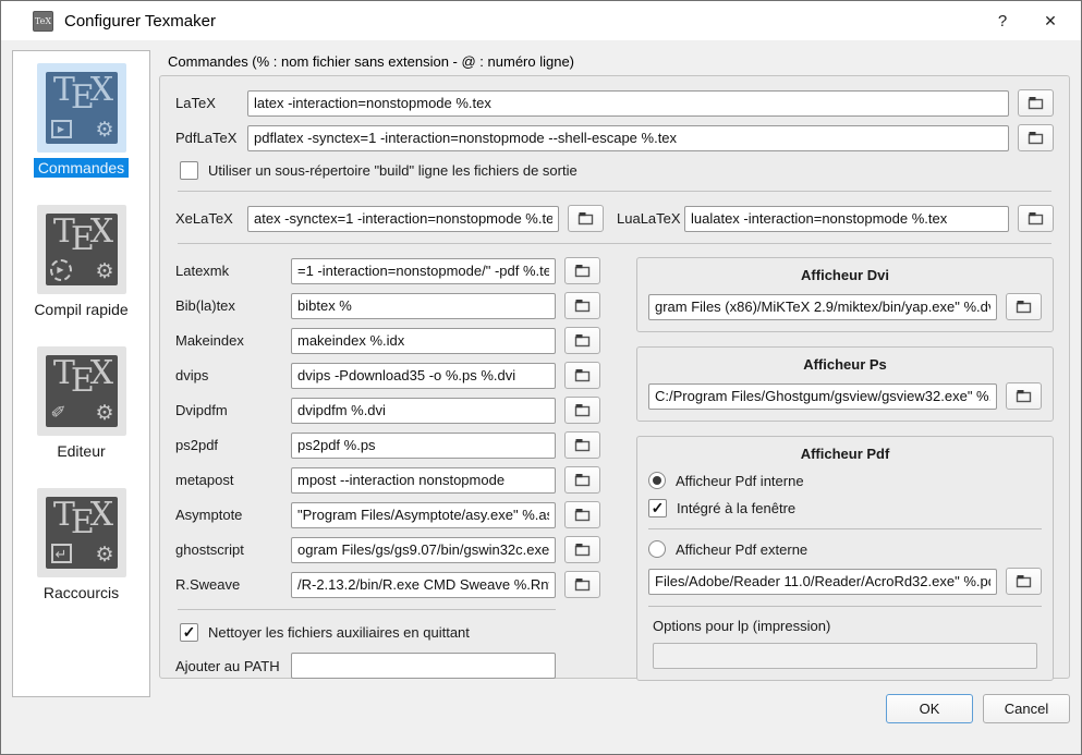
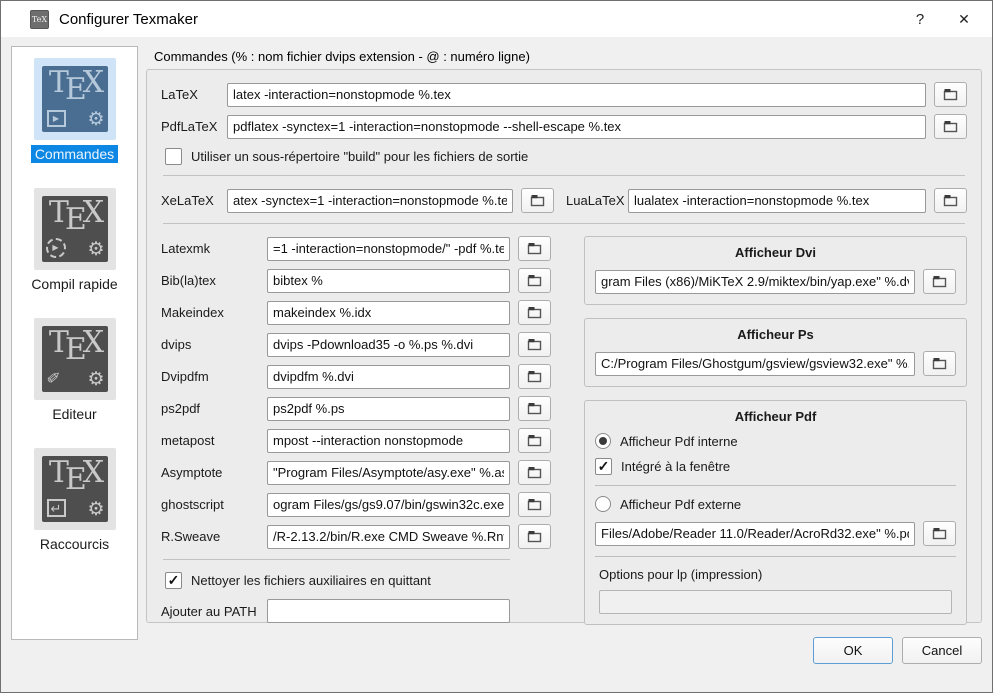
  TeX
  Configurer Texmaker
  ?
  ✕
  TEX
  ▶
  ⚙
  Commandes
  TEX
  ▶
  ⚙
  Compil rapide
  TEX
  ⚙
  Editeur
  TEX
  ↵
  ⚙
  Raccourcis
- Commandes (% : nom fichier sans extension - @ : numéro ligne)
+ Commandes (% : nom fichier dvips extension - @ : numéro ligne)
  LaTeX
  latex -interaction=nonstopmode %.tex
  PdfLaTeX
  pdflatex -synctex=1 -interaction=nonstopmode --shell-escape %.tex
- Utiliser un sous-répertoire "build" ligne les fichiers de sortie
+ Utiliser un sous-répertoire "build" pour les fichiers de sortie
  XeLaTeX
  atex -synctex=1 -interaction=nonstopmode %.te
  LuaLaTeX
  lualatex -interaction=nonstopmode %.tex
  Latexmk
  =1 -interaction=nonstopmode/" -pdf %.te
  Bib(la)tex
  bibtex %
  Makeindex
  makeindex %.idx
  dvips
  dvips -Pdownload35 -o %.ps %.dvi
  Dvipdfm
  dvipdfm %.dvi
  ps2pdf
  ps2pdf %.ps
  metapost
  mpost --interaction nonstopmode
  Asymptote
  "Program Files/Asymptote/asy.exe" %.a
  ghostscript
  ogram Files/gs/gs9.07/bin/gswin32c.exe
  R.Sweave
  /R-2.13.2/bin/R.exe CMD Sweave %.Rn
  Nettoyer les fichiers auxiliaires en quittant
  Ajouter au PATH
  Afficheur Dvi
  gram Files (x86)/MiKTeX 2.9/miktex/bin/yap.exe" %.d
  Afficheur Ps
  C:/Program Files/Ghostgum/gsview/gsview32.exe" %
  Afficheur Pdf
  Afficheur Pdf interne
  Intégré à la fenêtre
  Afficheur Pdf externe
  Files/Adobe/Reader 11.0/Reader/AcroRd32.exe" %.p
  Options pour lp (impression)
  OK
  Cancel
